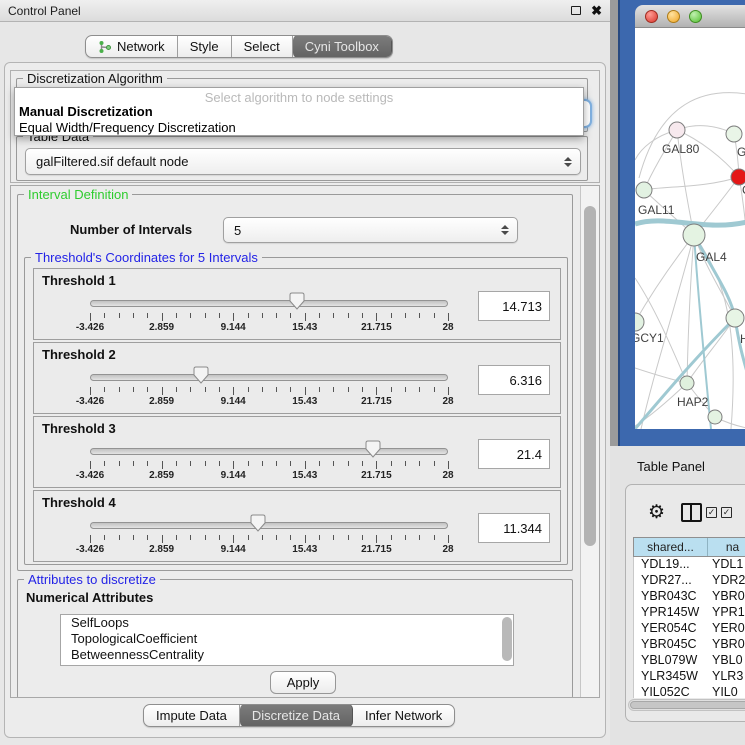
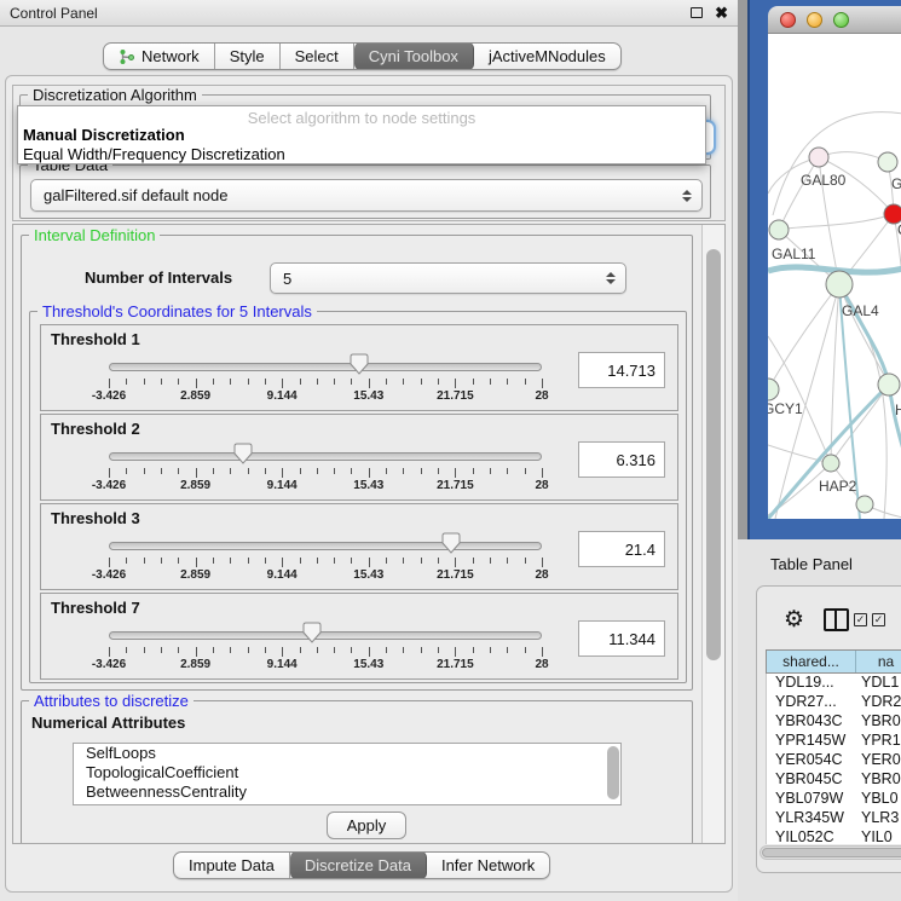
  Control Panel
  ✖
  Network
  Style
  Select
  Cyni Toolbox
+ jActiveMNodules
  Discretization Algorithm
  Select algorithm to node settings
  Manual Discretization
  Equal Width/Frequency Discretization
  Table Data
  galFiltered.sif default node
  Interval Definition
  Number of Intervals
  5
  Threshold's Coordinates for 5 Intervals
  Threshold 1
  -3.426
  2.859
  9.144
  15.43
  21.715
  28
  14.713
  Threshold 2
  -3.426
  2.859
  9.144
  15.43
  21.715
  28
  6.316
  Threshold 3
  -3.426
  2.859
  9.144
  15.43
  21.715
  28
  21.4
- Threshold 4
+ Threshold 7
  -3.426
  2.859
  9.144
  15.43
  21.715
  28
  11.344
  Attributes to discretize
  Numerical Attributes
  SelfLoops
  TopologicalCoefficient
  BetweennessCentrality
  Apply
  Impute Data
  Discretize Data
  Infer Network
  GAL80
  G
  GAL11
  GAL4
  GCY1
  H
  HAP2
  Table Panel
  ⚙
  ✓
  ✓
  shared...
  na
  YDL19...
  YDL1
  YDR27...
  YDR2
  YBR043C
  YBR0
  YPR145W
  YPR1
  YER054C
  YER0
  YBR045C
  YBR0
  YBL079W
  YBL0
  YLR345W
  YLR3
  YIL052C
  YIL0
